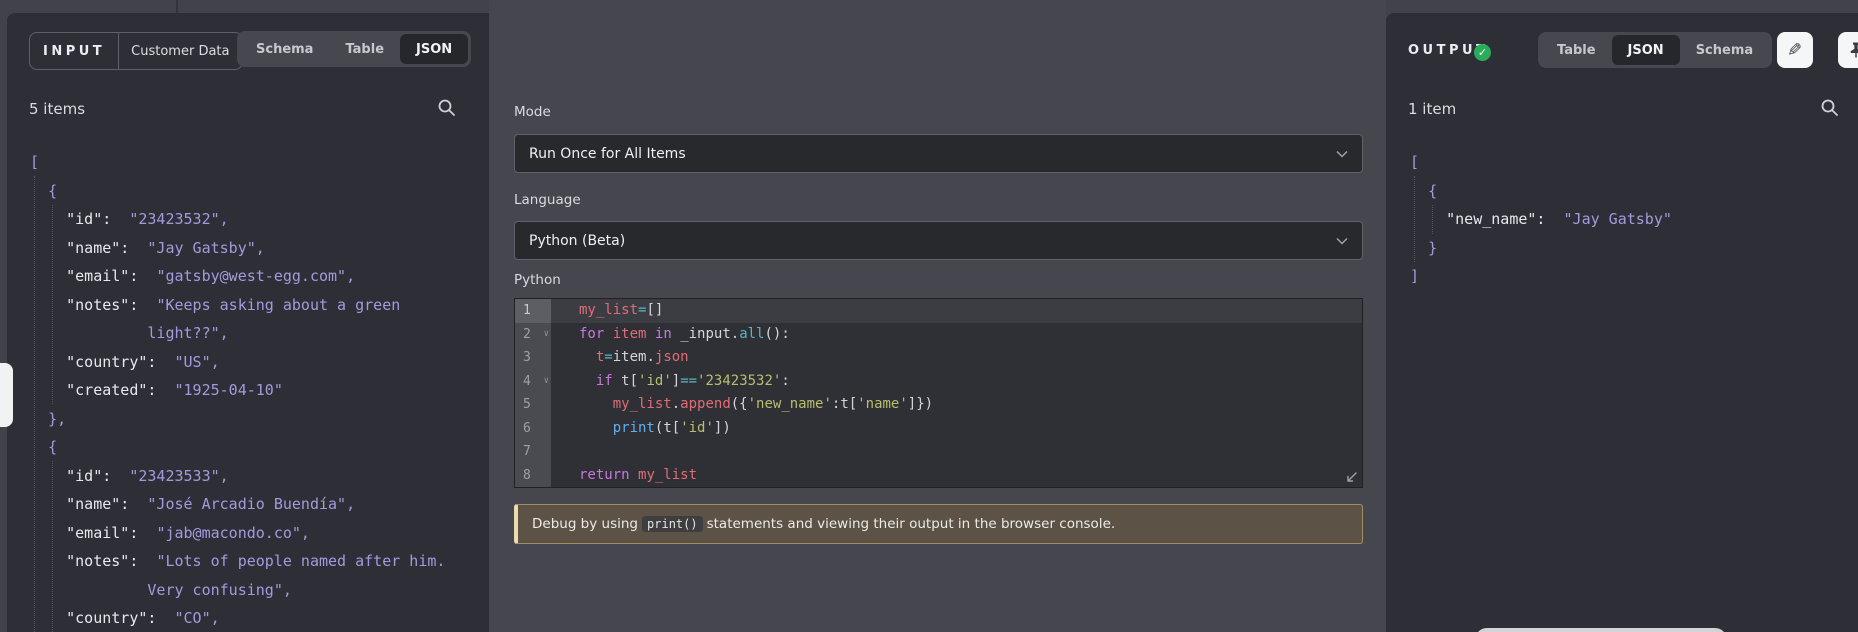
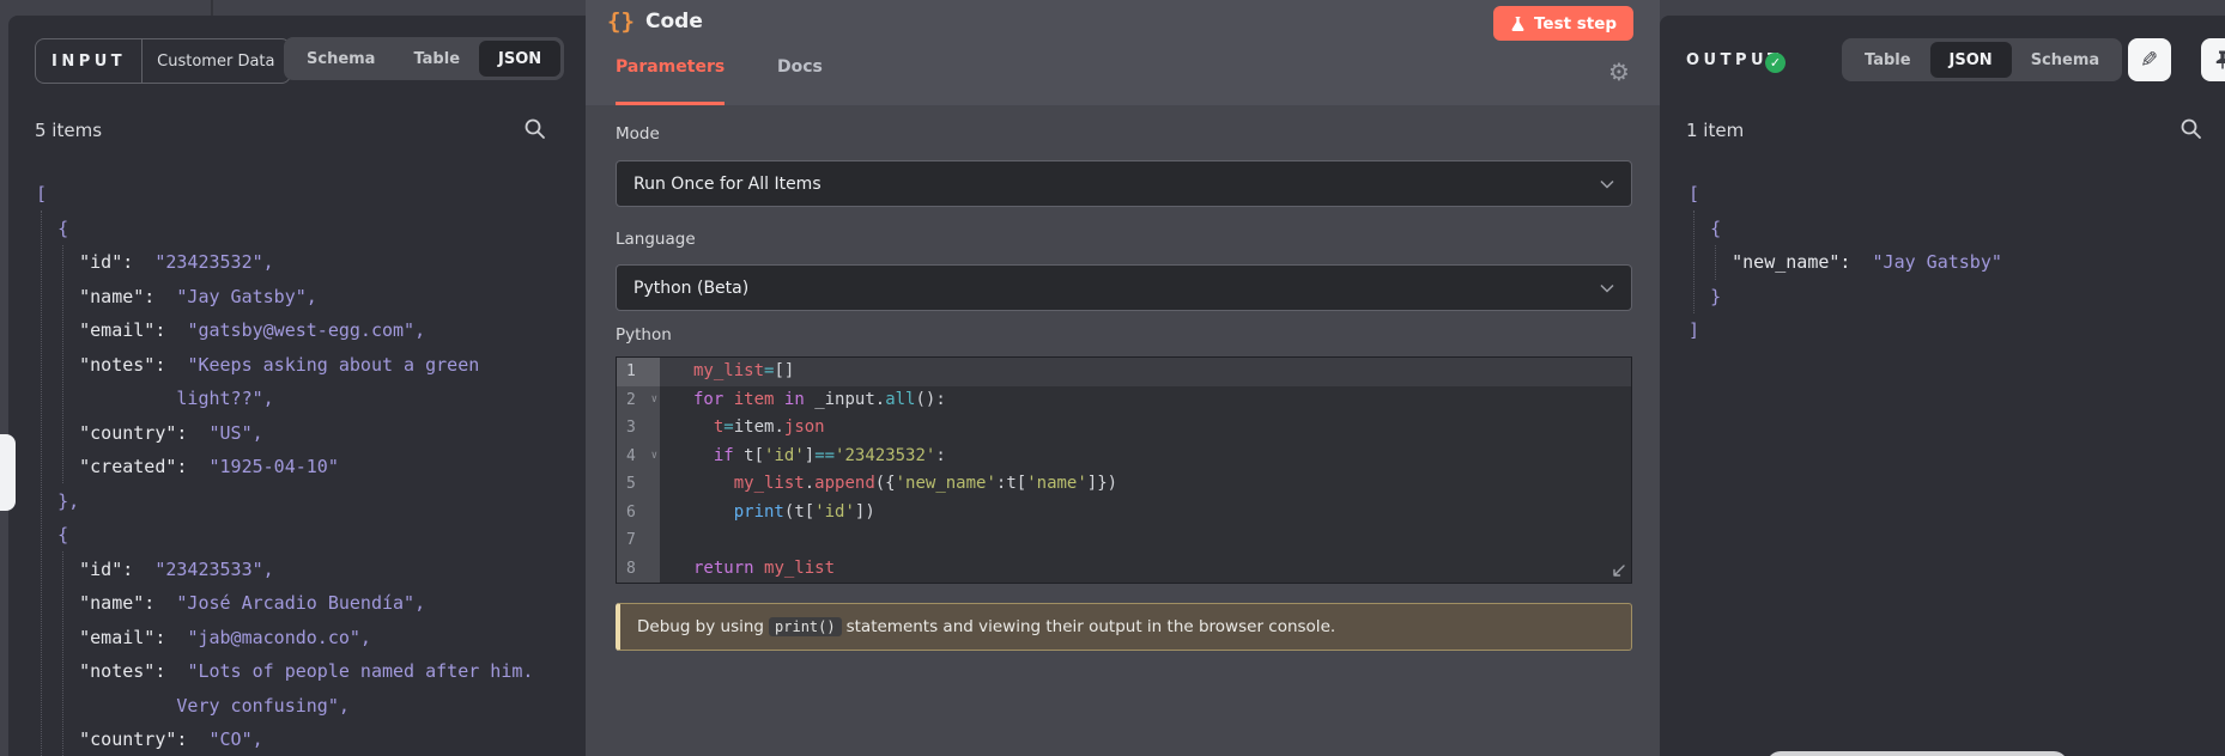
  INPUT
  Customer Data
  Schema
  Table
  JSON
  5 items
  [
  {
  "id": "23423532",
  "name": "Jay Gatsby",
  "email": "gatsby@west-egg.com",
  "notes": "Keeps asking about a green
  light??",
  "country": "US",
  "created": "1925-04-10"
  },
  {
  "id": "23423533",
  "name": "José Arcadio Buendía",
  "email": "jab@macondo.co",
  "notes": "Lots of people named after him.
  Very confusing",
  "country": "CO",
+ {}
+ Code
+ Test step
+ Parameters
+ Docs
+ ⚙
  Mode
  Run Once for All Items
  Language
  Python (Beta)
  Python
  1
  2
  ∨
  3
  4
  ∨
  5
  6
  7
  8
  my_list=[]
  for item in _input.all():
  t=item.json
  if t['id']=='23423532':
  my_list.append({'new_name':t['name']})
  print(t['id'])
  return my_list
  Debug by using
  print()
  statements and viewing their output in the browser console.
  OUTPU
  ✓
  Table
  JSON
  Schema
  1 item
  [
  {
  "new_name": "Jay Gatsby"
  }
  ]
